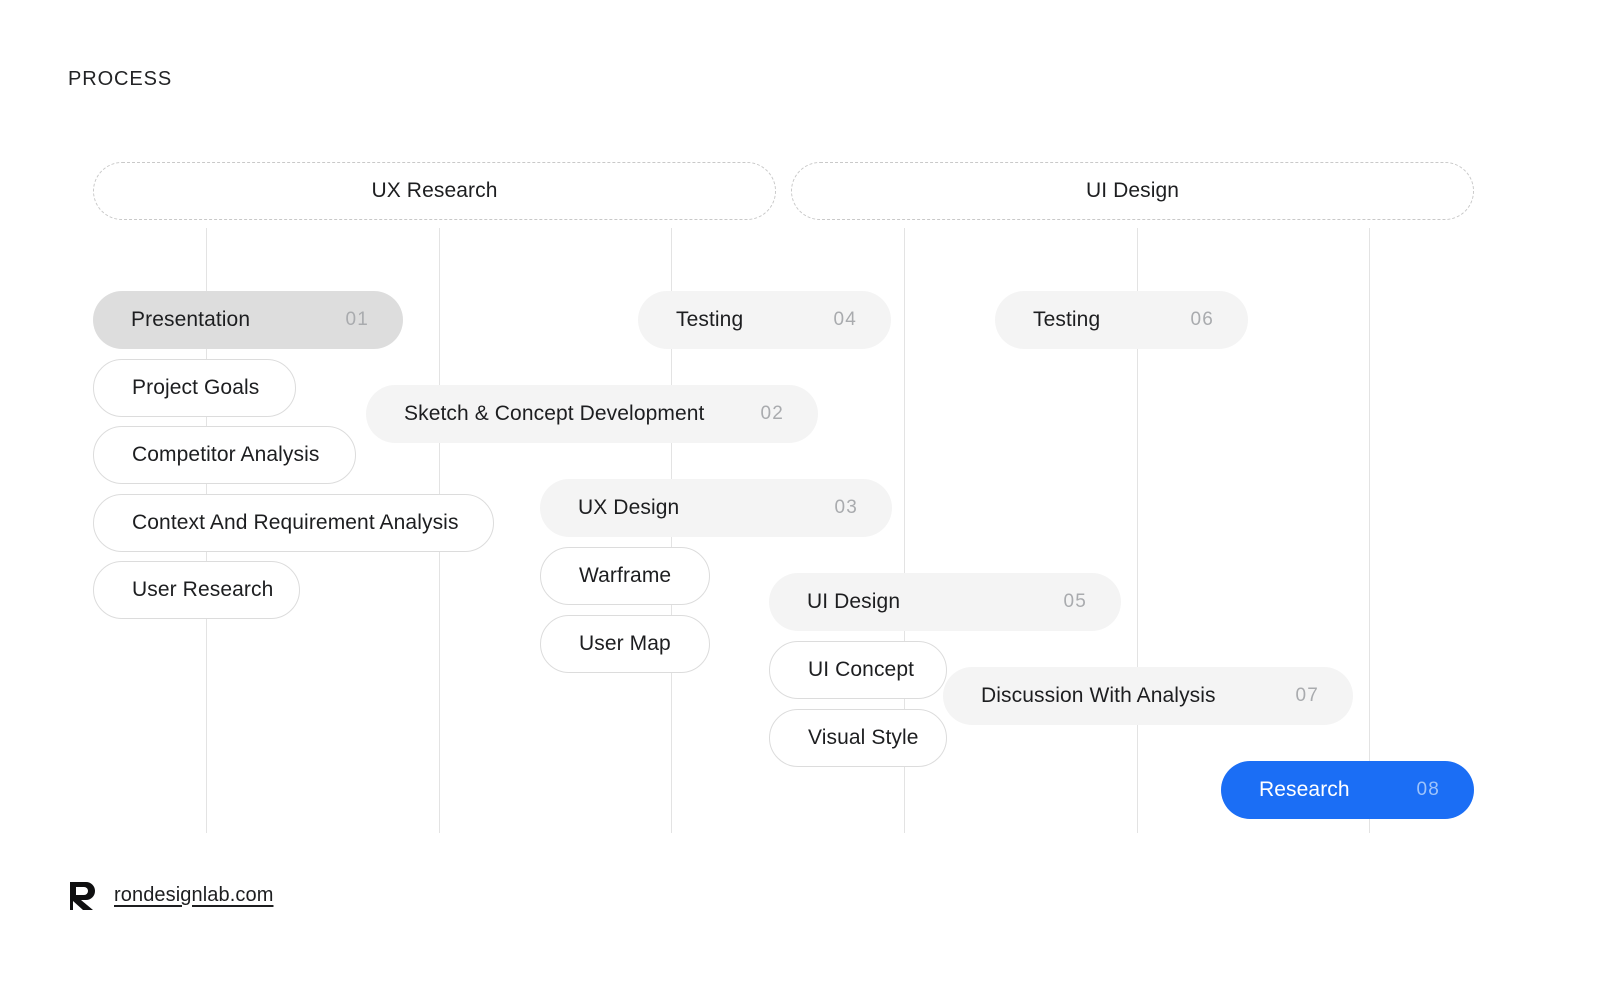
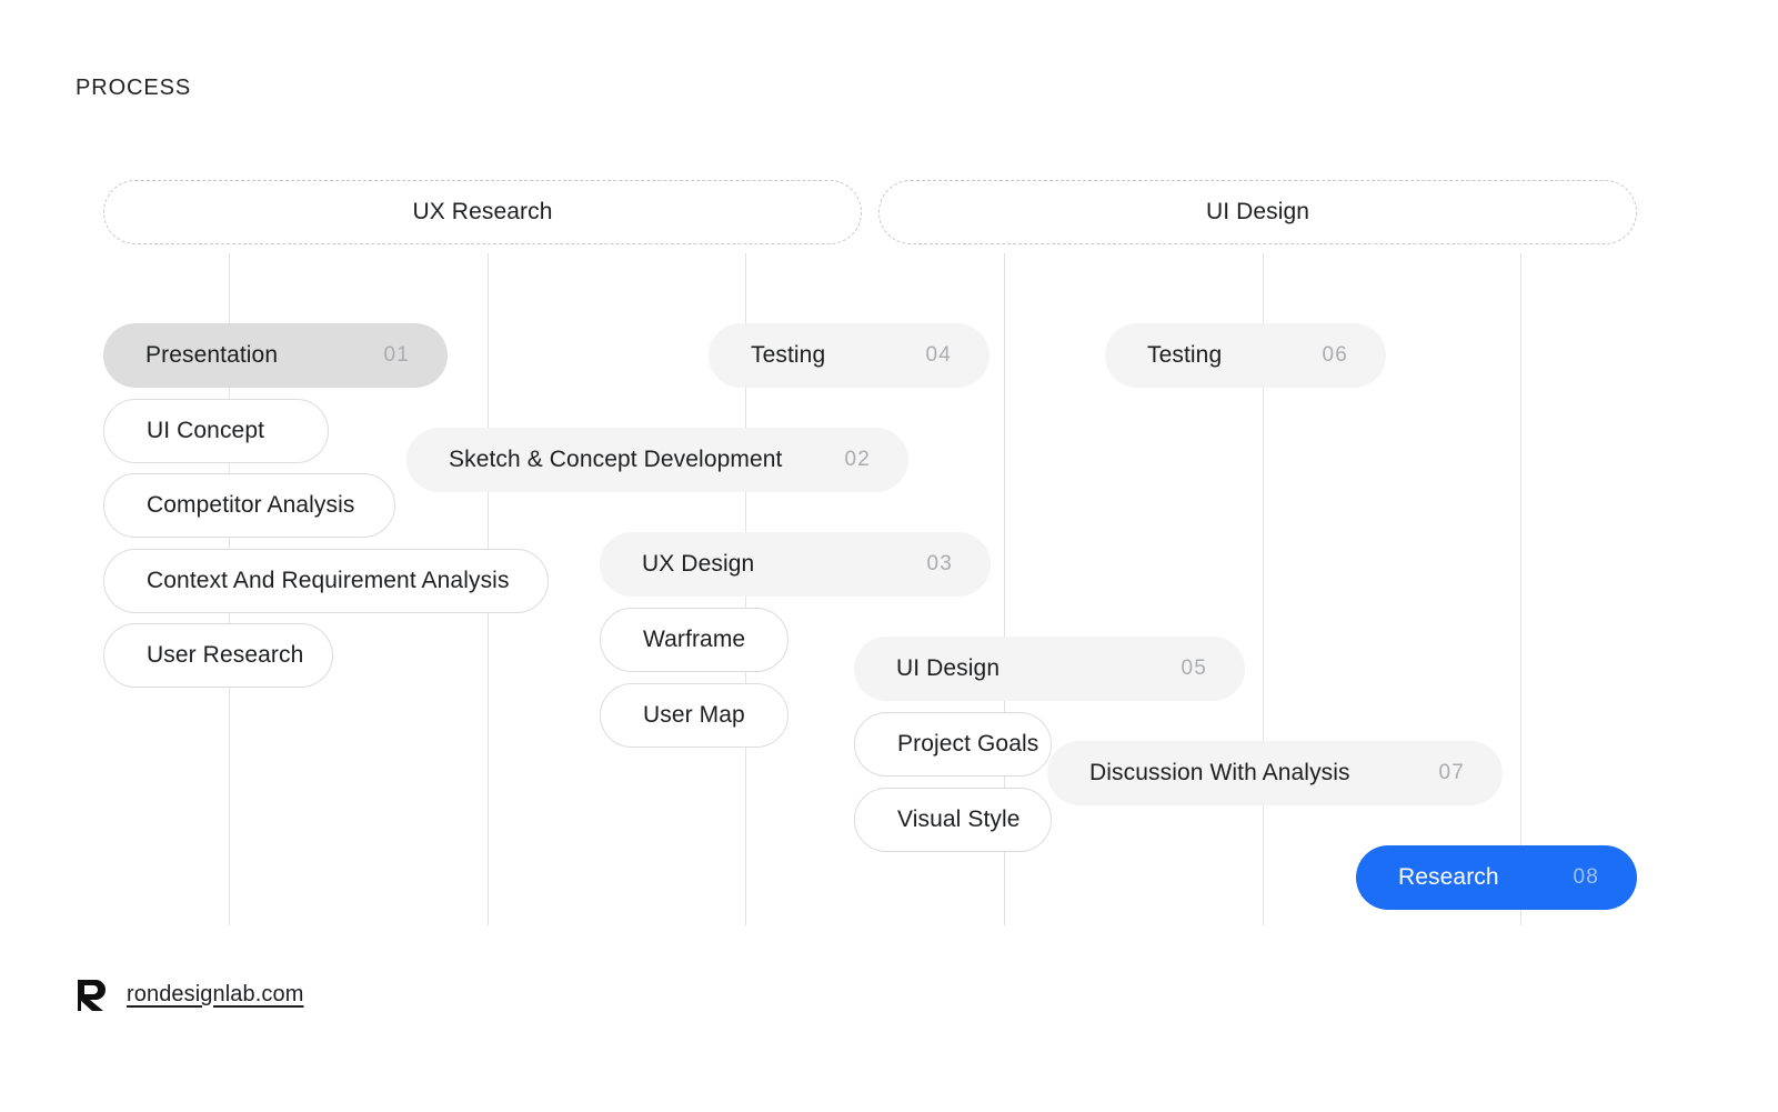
  PROCESS
  UX Research
  UI Design
- Project Goals
+ UI Concept
  Competitor Analysis
  Context And Requirement Analysis
  User Research
  Warframe
  User Map
- UI Concept
+ Project Goals
  Visual Style
  Presentation
  01
  Sketch & Concept Development
  02
  UX Design
  03
  Testing
  04
  UI Design
  05
  Testing
  06
  Discussion With Analysis
  07
  Research
  08
  rondesignlab.com
